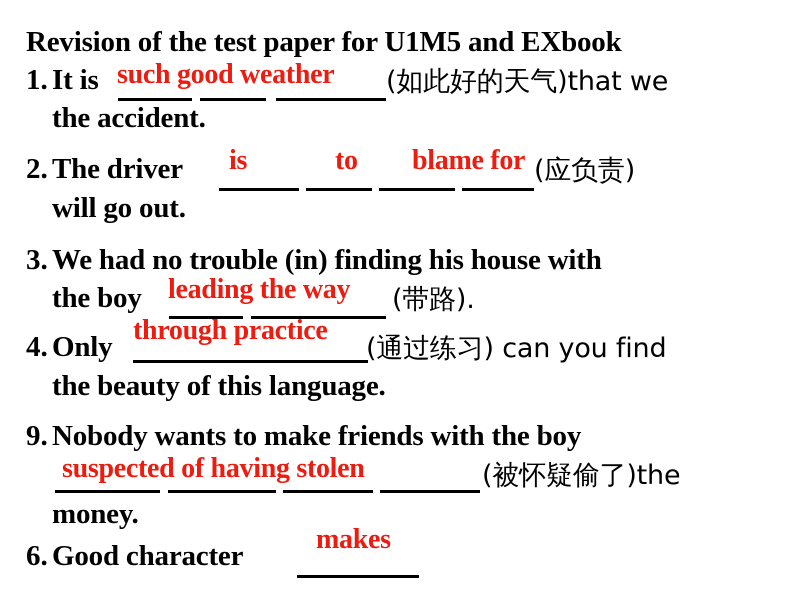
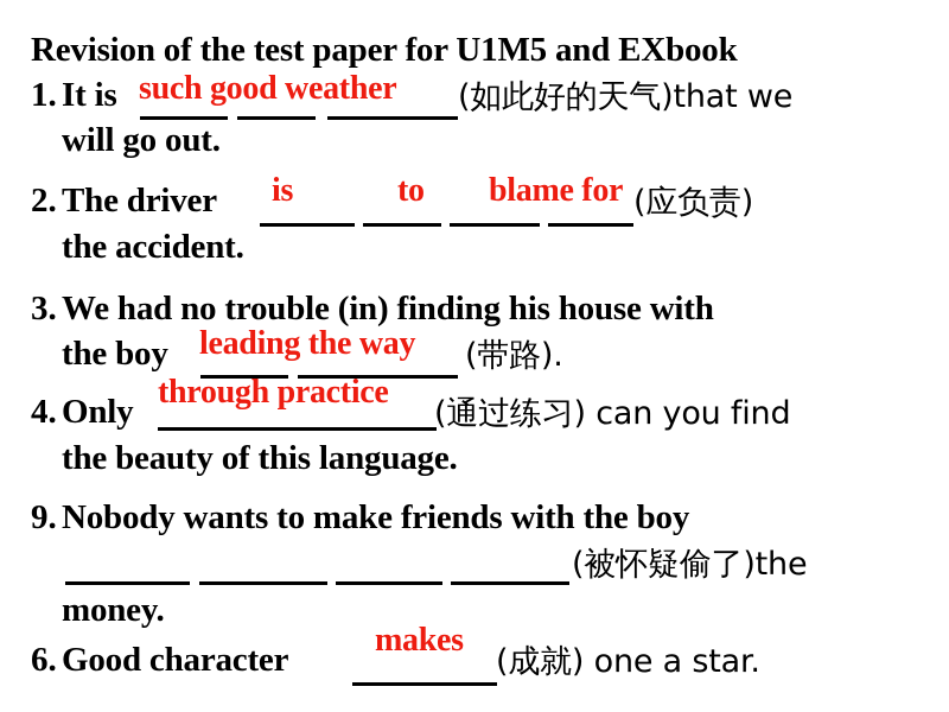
  Revision of the test paper for U1M5 and EXbook
  1.
  It is
  such good weather
  (如此好的天气)that we
- the accident.
+ will go out.
  2.
  The driver
  is
  to
  blame for
  (应负责)
- will go out.
+ the accident.
  3.
  We had no trouble (in) finding his house with
  the boy
  leading the way
  (带路).
  4.
  Only
  through practice
  (通过练习) can you find
  the beauty of this language.
  9.
  Nobody wants to make friends with the boy
- suspected of having stolen
  (被怀疑偷了)the
  money.
  6.
  Good character
  makes
+ (成就) one a star.
